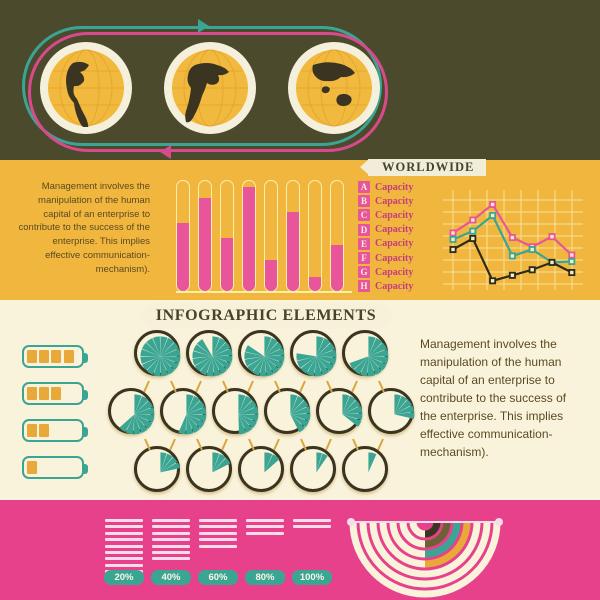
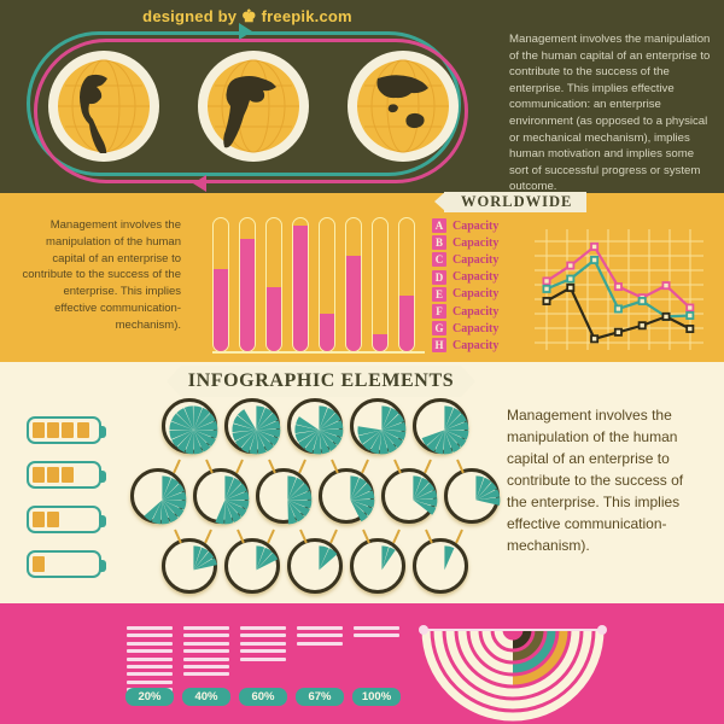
+ designed by ♚ freepik.com
+ Management involves the manipulation of the human capital of an enterprise to contribute to the success of the enterprise. This implies effective communication: an enterprise environment (as opposed to a physical or mechanical mechanism), implies human motivation and implies some sort of successful progress or system outcome.
  Management involves the manipulation of the human capital of an enterprise to contribute to the success of the enterprise. This implies effective communication-mechanism).
  WORLDWIDE
  A
  Capacity
  B
  Capacity
  C
  Capacity
  D
  Capacity
  E
  Capacity
  F
  Capacity
  G
  Capacity
  H
  Capacity
  INFOGRAPHIC ELEMENTS
  Management involves the manipulation of the human capital of an enterprise to contribute to the success of the enterprise. This implies effective communication-mechanism).
  20%
  40%
  60%
- 80%
+ 67%
  100%
